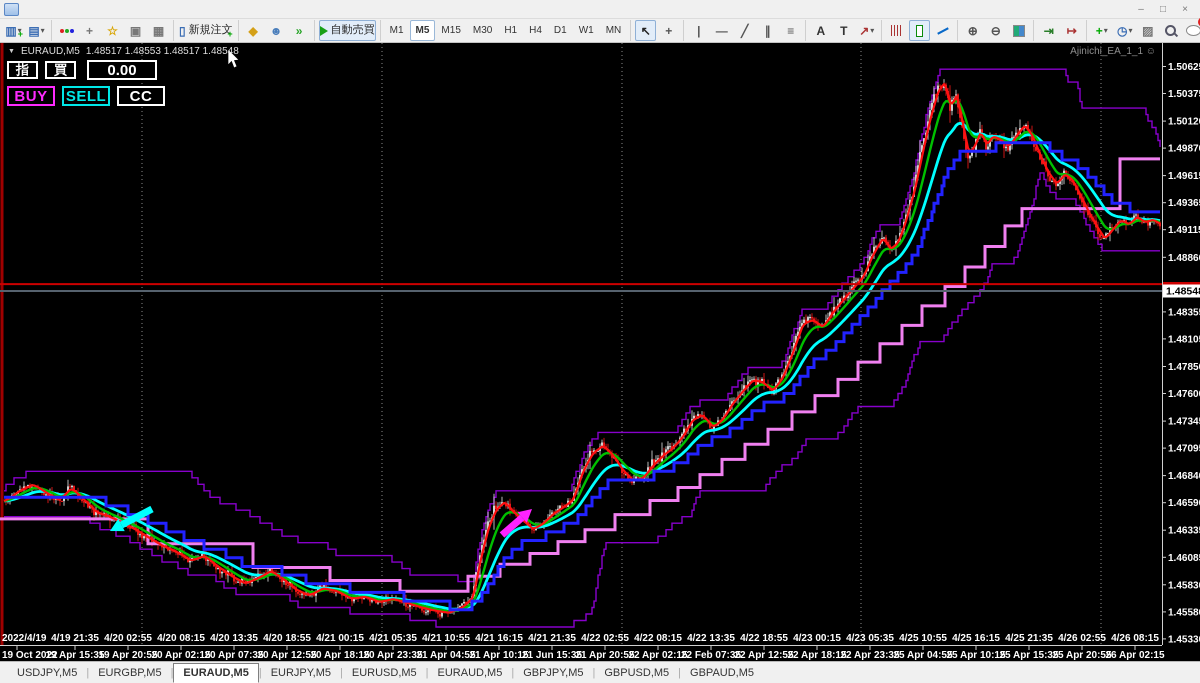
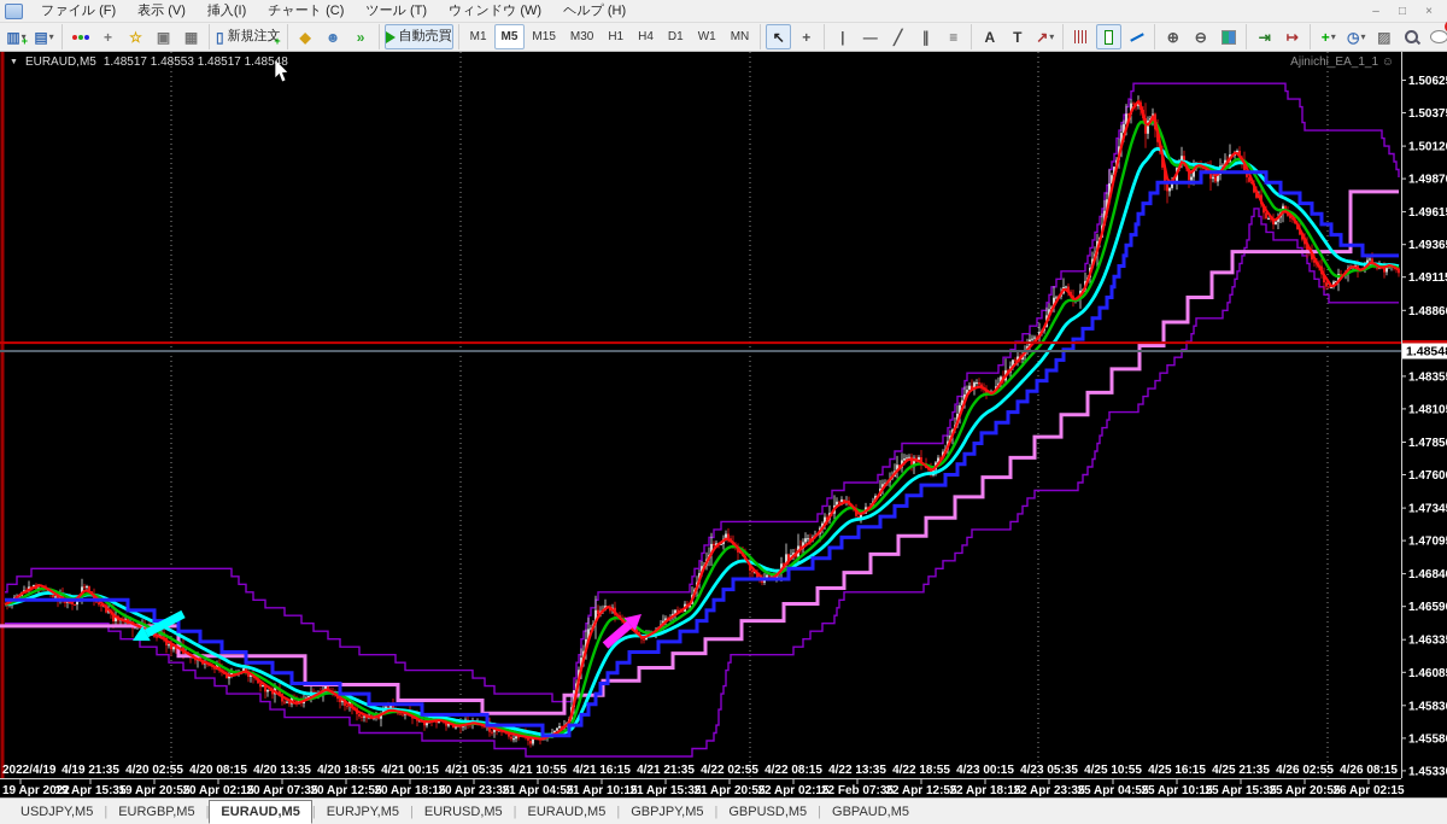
+ ファイル (F)
+ 表示 (V)
+ 挿入(I)
+ チャート (C)
+ ツール (T)
+ ウィンドウ (W)
+ ヘルプ (H)
  –
  □
  ×
  ▥
  +
  ▾
  ▤
  ▾
  +
  ☆
  ▣
  ▦
  ▯
  +
  新規注文
  ◆
  ☻
  »
  自動売買
  M1
  M5
  M15
  M30
  H1
  H4
  D1
  W1
  MN
  ↖
  +
  |
  —
  ╱
  ∥
  ≡
  A
  T
  ↗
  ▾
  ⊕
  ⊖
  ⇥
  ↦
  +
  ▾
  ◷
  ▾
  ▨
  1.5062
  1.5037
  1.5012
  1.4987
  1.4961
  1.4936
  1.4911
  1.4886
  1.4835
  1.4810
  1.4785
  1.4760
  1.4734
  1.4709
  1.4684
  1.4659
  1.4633
  1.4608
  1.4583
  1.4558
  1.4533
  1.4854
  2022/4/19
- 19 Oct 2022
+ 19 Apr 2022
  4/19 21:35
  19 Apr 15:35
  4/20 02:55
  19 Apr 20:55
  4/20 08:15
  20 Apr 02:15
  4/20 13:35
  20 Apr 07:35
  4/20 18:55
  20 Apr 12:55
  4/21 00:15
  20 Apr 18:15
  4/21 05:35
  20 Apr 23:35
  4/21 10:55
  21 Apr 04:55
  4/21 16:15
  21 Apr 10:15
  4/21 21:35
- 21 Jun 15:35
+ 21 Apr 15:35
  4/22 02:55
  21 Apr 20:55
  4/22 08:15
  22 Apr 02:15
  4/22 13:35
  22 Feb 07:35
  4/22 18:55
  22 Apr 12:55
  4/23 00:15
  22 Apr 18:15
  4/23 05:35
  22 Apr 23:35
  4/25 10:55
  25 Apr 04:55
  4/25 16:15
  25 Apr 10:15
  4/25 21:35
  25 Apr 15:35
  4/26 02:55
  25 Apr 20:55
  4/26 08:15
  26 Apr 02:15
  EURAUD,M5
  1.48517 1.48553 1.48517 1.48548
  Ajinichi_EA_1_1 ☺
- 指
- 買
- 0.00
- BUY
- SELL
- CC
  USDJPY,M5
  |
  EURGBP,M5
  |
  EURAUD,M5
  |
  EURJPY,M5
  |
  EURUSD,M5
  |
  EURAUD,M5
  |
  GBPJPY,M5
  |
  GBPUSD,M5
  |
  GBPAUD,M5
